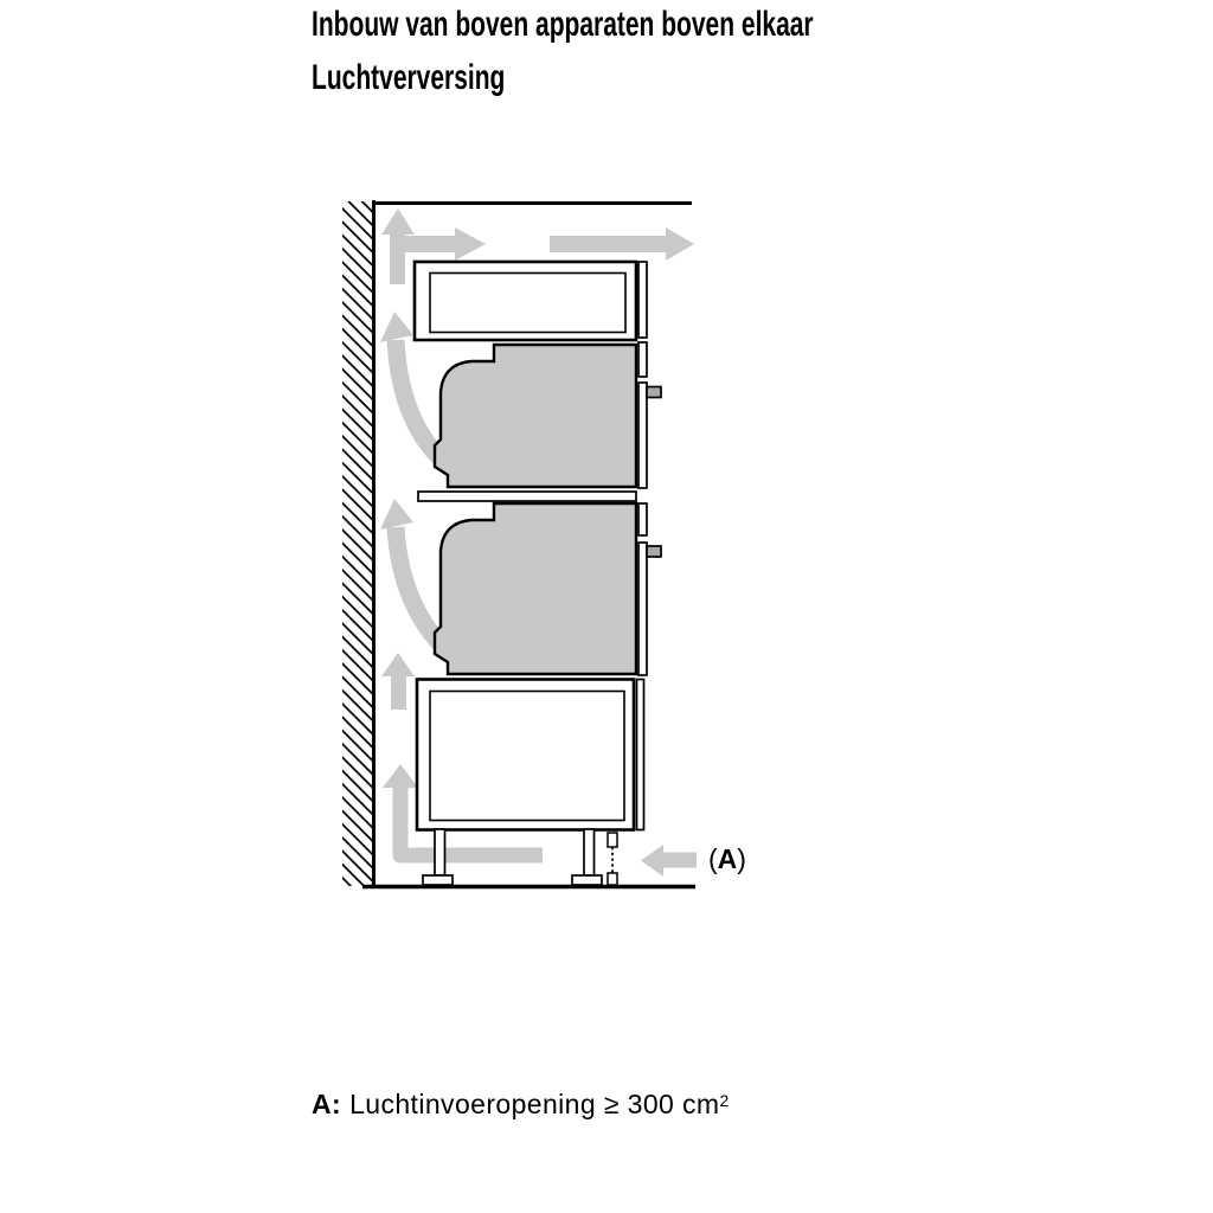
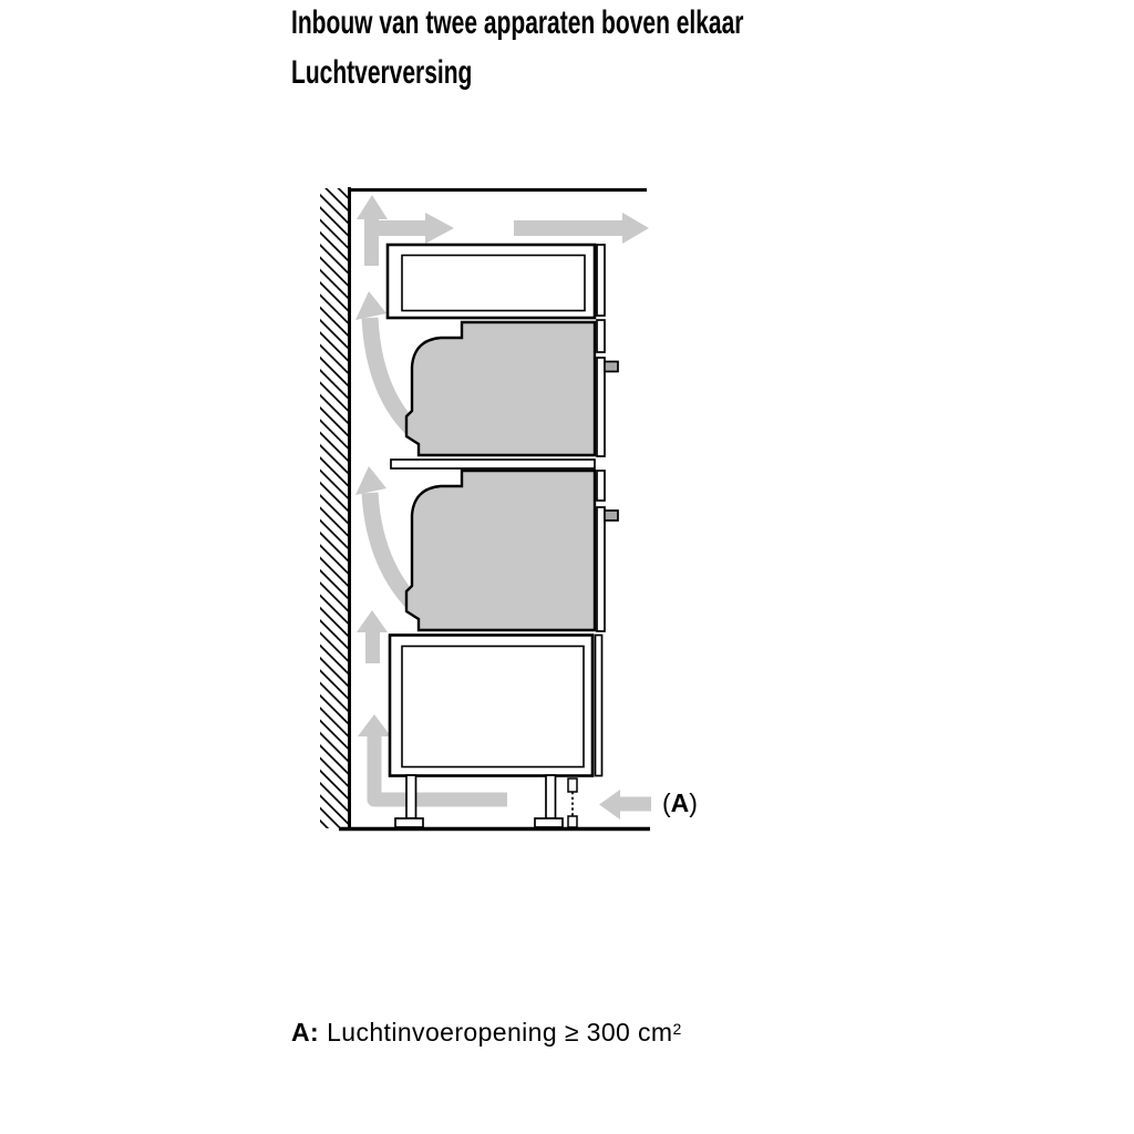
- Inbouw van boven apparaten boven elkaar
+ Inbouw van twee apparaten boven elkaar
  Luchtverversing
  (A)
  A: Luchtinvoeropening ≥ 300 cm2
